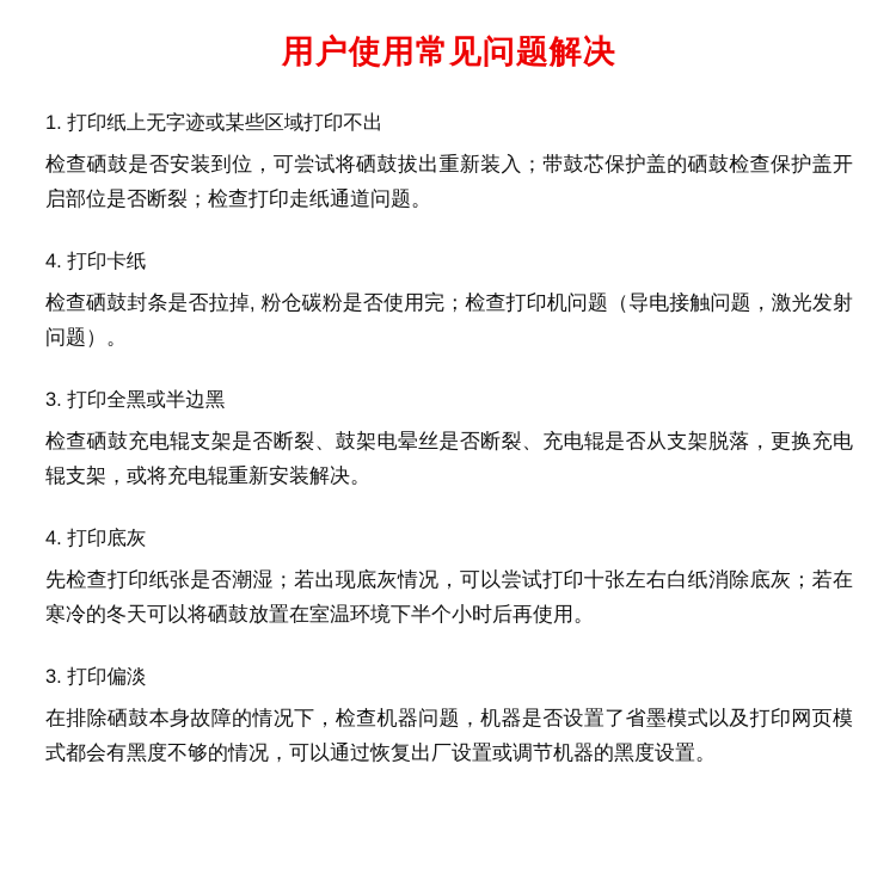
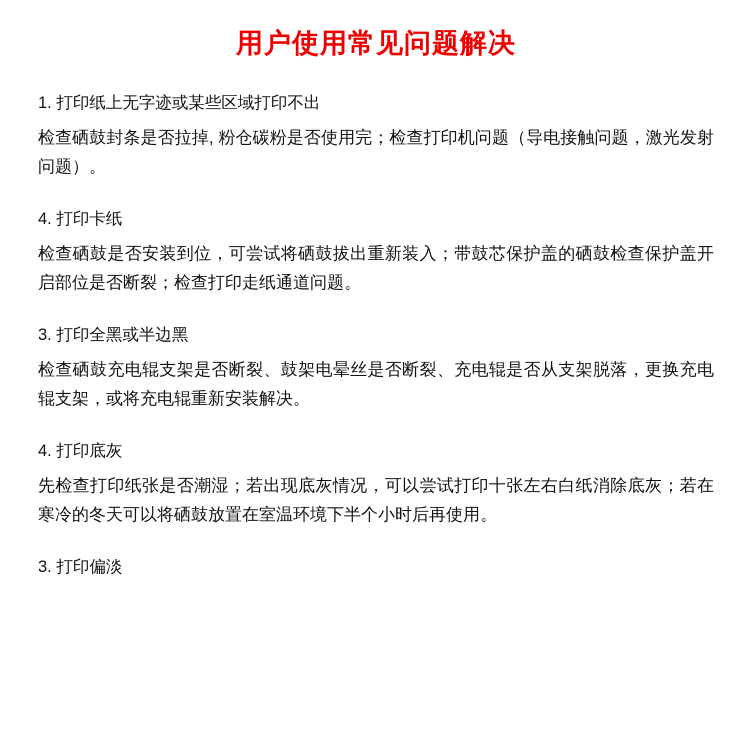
  用户使用常见问题解决
  1. 打印纸上无字迹或某些区域打印不出
- 检查硒鼓是否安装到位，可尝试将硒鼓拔出重新装入；带鼓芯保护盖的硒鼓检查保护盖开启部位是否断裂；检查打印走纸通道问题。
+ 检查硒鼓封条是否拉掉, 粉仓碳粉是否使用完；检查打印机问题（导电接触问题，激光发射问题）。
  4. 打印卡纸
- 检查硒鼓封条是否拉掉, 粉仓碳粉是否使用完；检查打印机问题（导电接触问题，激光发射问题）。
+ 检查硒鼓是否安装到位，可尝试将硒鼓拔出重新装入；带鼓芯保护盖的硒鼓检查保护盖开启部位是否断裂；检查打印走纸通道问题。
  3. 打印全黑或半边黑
  检查硒鼓充电辊支架是否断裂、鼓架电晕丝是否断裂、充电辊是否从支架脱落，更换充电辊支架，或将充电辊重新安装解决。
  4. 打印底灰
  先检查打印纸张是否潮湿；若出现底灰情况，可以尝试打印十张左右白纸消除底灰；若在寒冷的冬天可以将硒鼓放置在室温环境下半个小时后再使用。
  3. 打印偏淡
- 在排除硒鼓本身故障的情况下，检查机器问题，机器是否设置了省墨模式以及打印网页模式都会有黑度不够的情况，可以通过恢复出厂设置或调节机器的黑度设置。
